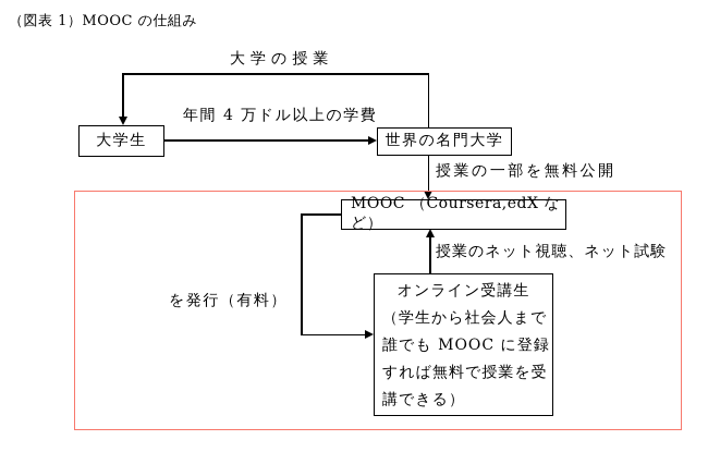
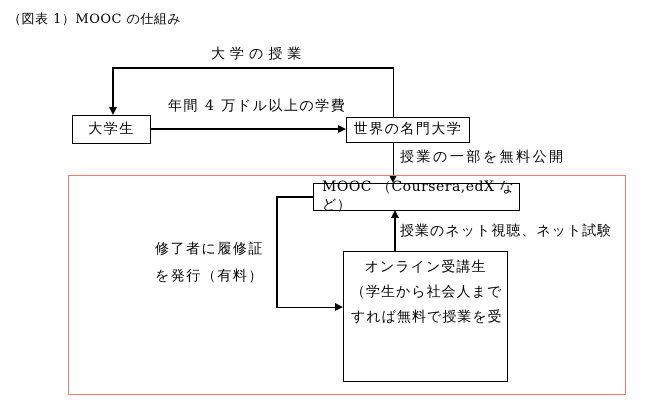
  （図表 1）MOOC の仕組み
  大学の授業
  大学生
  年間 4 万ドル以上の学費
  世界の名門大学
  授業の一部を無料公開
  MOOC （Coursera,edX など）
+ 修了者に履修証
  を発行（有料）
  授業のネット視聴、ネット試験
  オンライン受講生
  （学生から社会人まで
- 誰でも MOOC に登録
  すれば無料で授業を受
- 講できる）
